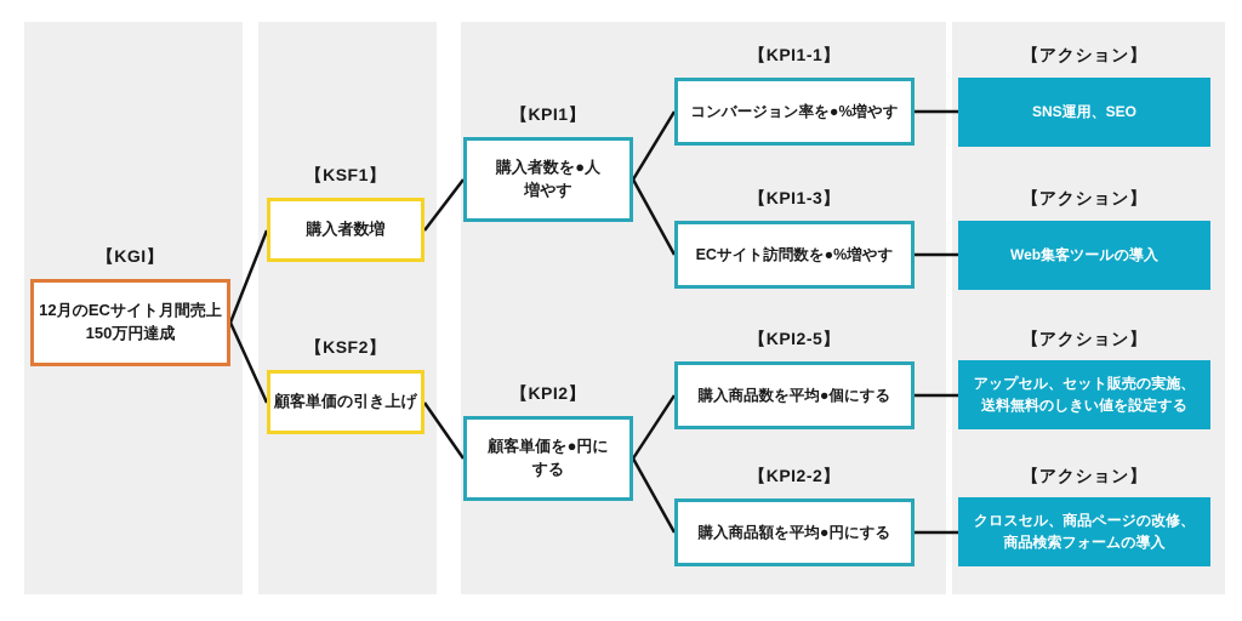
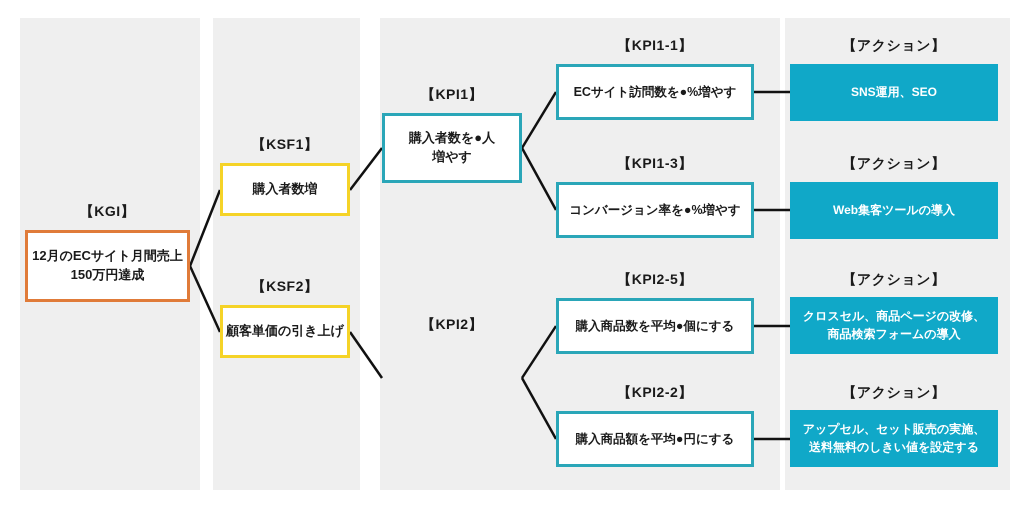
  【KGI】
  12月のECサイト月間売上
  150万円達成
  【KSF1】
  購入者数増
  【KSF2】
  顧客単価の引き上げ
  【KPI1】
  購入者数を●人
  増やす
  【KPI2】
- 顧客単価を●円に
- する
  【KPI1-1】
- コンバージョン率を●%増やす
+ ECサイト訪問数を●%増やす
  【KPI1-3】
- ECサイト訪問数を●%増やす
+ コンバージョン率を●%増やす
  【KPI2-5】
  購入商品数を平均●個にする
  【KPI2-2】
  購入商品額を平均●円にする
  【アクション】
  SNS運用、SEO
  【アクション】
  Web集客ツールの導入
  【アクション】
- アップセル、セット販売の実施、送料無料のしきい値を設定する
+ クロスセル、商品ページの改修、商品検索フォームの導入
  【アクション】
- クロスセル、商品ページの改修、商品検索フォームの導入
+ アップセル、セット販売の実施、送料無料のしきい値を設定する
